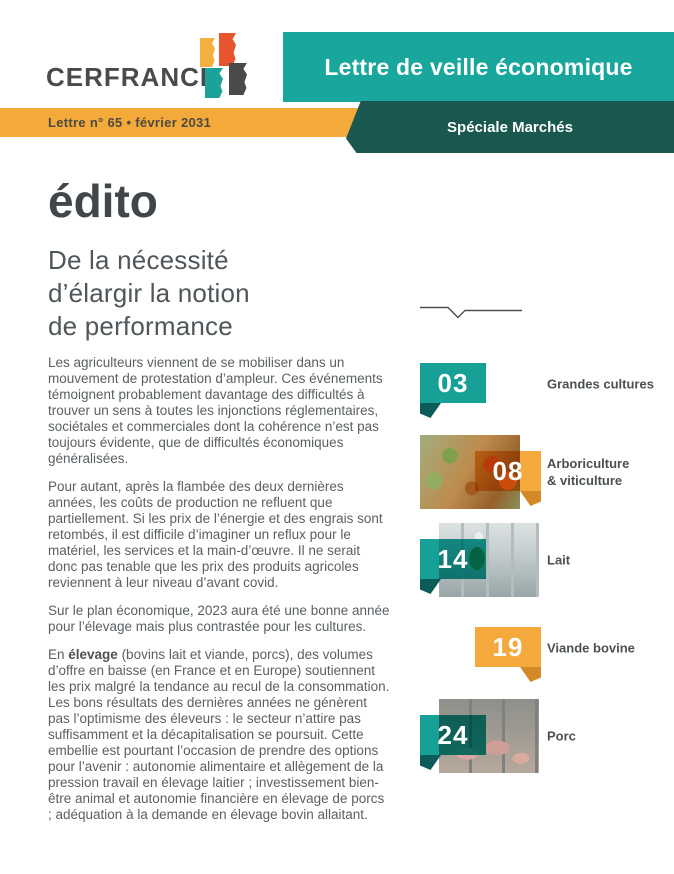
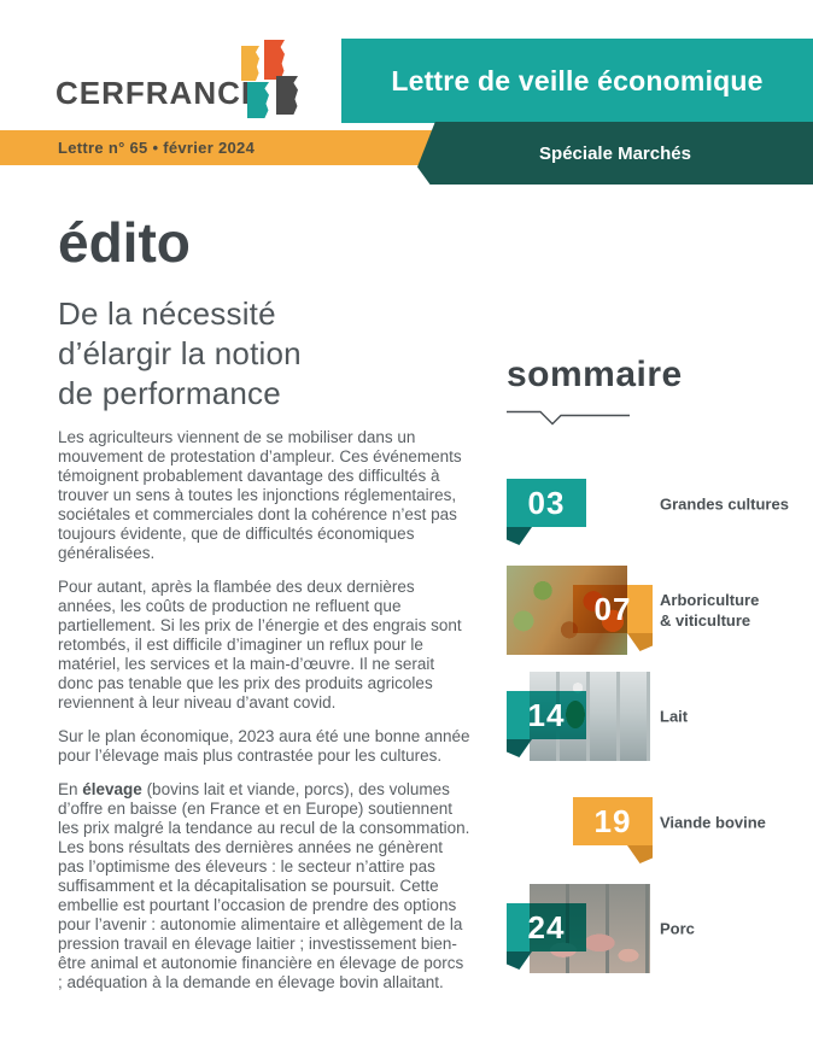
  CERFRANC
  Lettre de veille économique
- Lettre n° 65 • février 2031
+ Lettre n° 65 • février 2024
  Spéciale Marchés
  édito
  De la nécessité
  d’élargir la notion
  de performance
  Les agriculteurs viennent de se mobiliser dans un mouvement de protestation d’ampleur. Ces événements témoignent probablement davantage des difficultés à trouver un sens à toutes les injonctions réglementaires, sociétales et commerciales dont la cohérence n’est pas toujours évidente, que de difficultés économiques généralisées.
  Pour autant, après la flambée des deux dernières années, les coûts de production ne refluent que partiellement. Si les prix de l’énergie et des engrais sont retombés, il est difficile d’imaginer un reflux pour le matériel, les services et la main-d’œuvre. Il ne serait donc pas tenable que les prix des produits agricoles reviennent à leur niveau d’avant covid.
  Sur le plan économique, 2023 aura été une bonne année pour l’élevage mais plus contrastée pour les cultures.
  En élevage (bovins lait et viande, porcs), des volumes d’offre en baisse (en France et en Europe) soutiennent les prix malgré la tendance au recul de la consommation. Les bons résultats des dernières années ne génèrent pas l’optimisme des éleveurs : le secteur n’attire pas suffisamment et la décapitalisation se poursuit. Cette embellie est pourtant l’occasion de prendre des options pour l’avenir : autonomie alimentaire et allègement de la pression travail en élevage laitier ; investissement bien-être animal et autonomie financière en élevage de porcs ; adéquation à la demande en élevage bovin allaitant.
+ sommaire
  03
  Grandes cultures
- 08
+ 07
  Arboriculture
  & viticulture
  14
  Lait
  19
  Viande bovine
  24
  Porc
